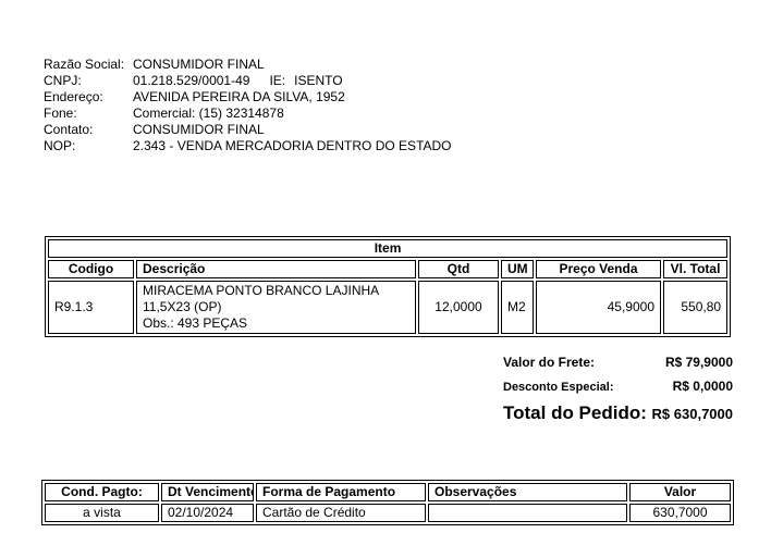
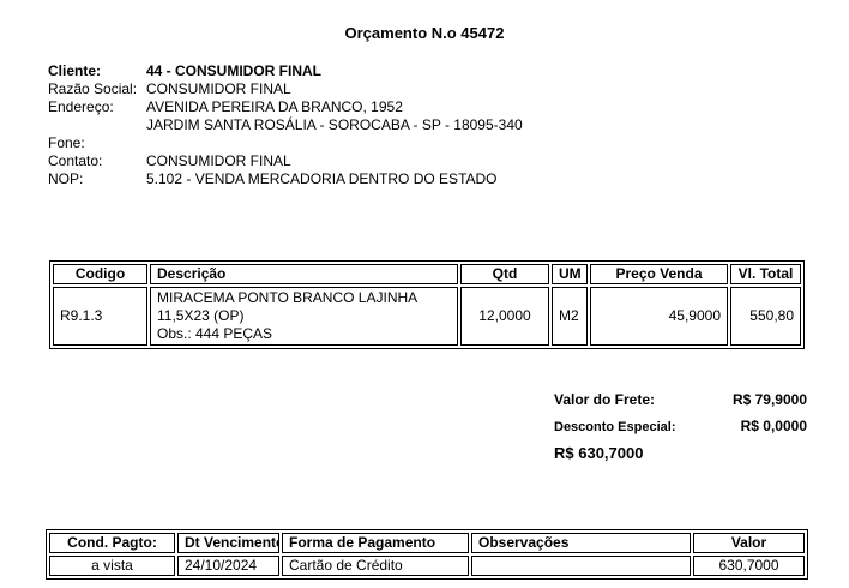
+ Orçamento N.o 45472
+ Cliente:
+ 44 - CONSUMIDOR FINAL
  Razão Social:
  CONSUMIDOR FINAL
- CNPJ:
- 01.218.529/0001-49
- IE:
- ISENTO
  Endereço:
- AVENIDA PEREIRA DA SILVA, 1952
+ AVENIDA PEREIRA DA BRANCO, 1952
+ JARDIM SANTA ROSÁLIA - SOROCABA - SP - 18095-340
  Fone:
- Comercial: (15) 32314878
  Contato:
  CONSUMIDOR FINAL
  NOP:
- 2.343 - VENDA MERCADORIA DENTRO DO ESTADO
+ 5.102 - VENDA MERCADORIA DENTRO DO ESTADO
- Item
  Codigo	Descrição	Qtd	UM	Preço Venda	Vl. Total
- R9.1.3	MIRACEMA PONTO BRANCO LAJINHA 11,5X23 (OP) Obs.: 493 PEÇAS	12,0000	M2	45,9000	550,80
+ R9.1.3	MIRACEMA PONTO BRANCO LAJINHA 11,5X23 (OP) Obs.: 444 PEÇAS	12,0000	M2	45,9000	550,80
  Valor do Frete:
  R$ 79,9000
  Desconto Especial:
  R$ 0,0000
- Total do Pedido:
  R$ 630,7000
  Cond. Pagto:	Dt Venciment	Forma de Pagamento	Observações	Valor
- a vista	02/10/2024	Cartão de Crédito		630,7000
+ a vista	24/10/2024	Cartão de Crédito		630,7000
